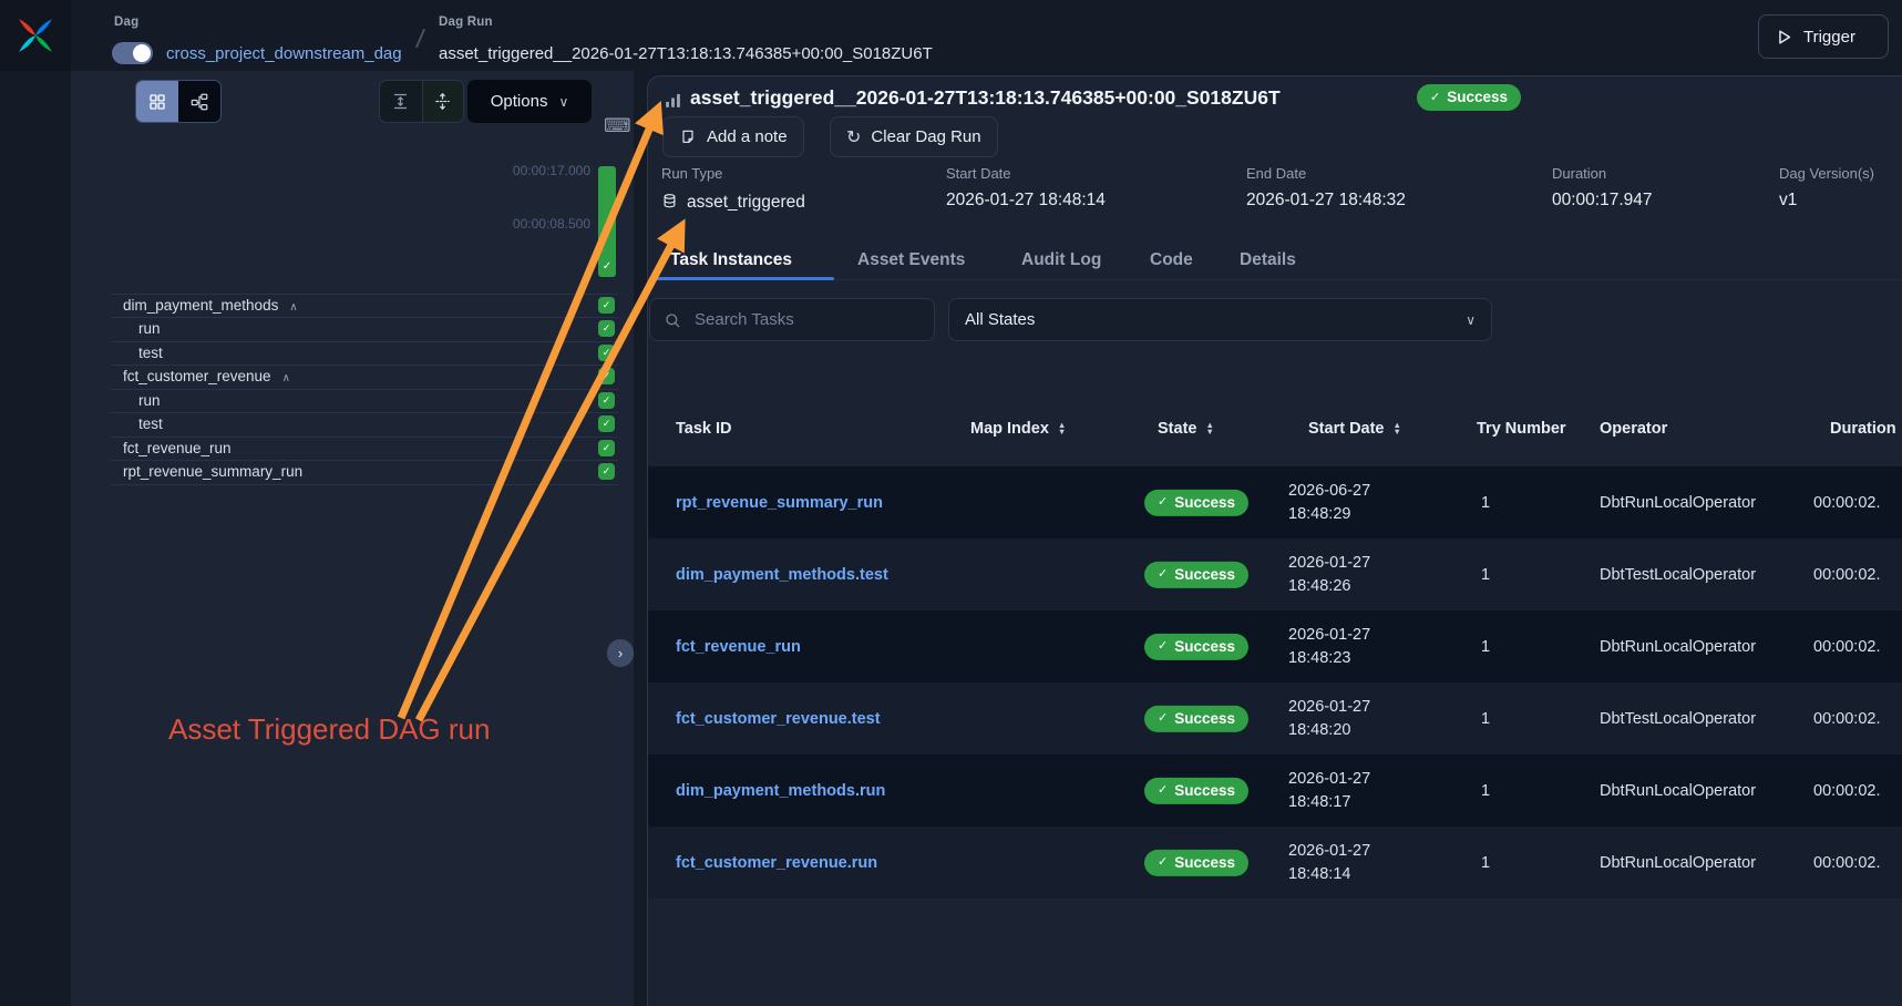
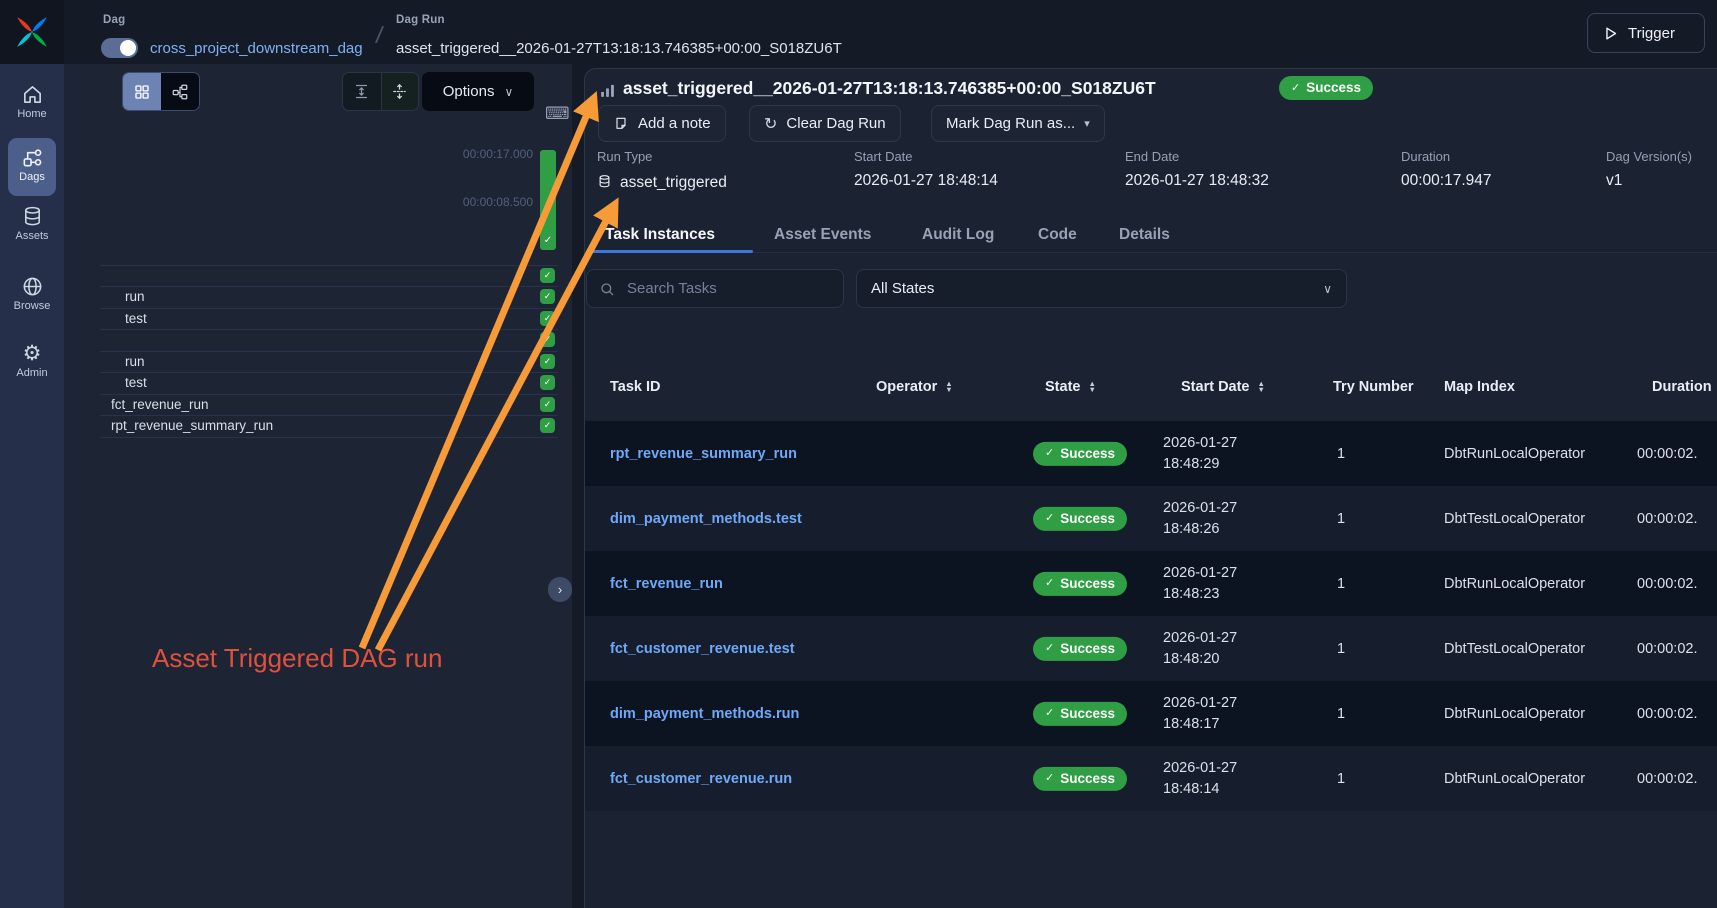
  Dag
  cross_project_downstream_dag
  Dag Run
  asset_triggered__2026-01-27T13:18:13.746385+00:00_S018ZU6T
  Trigger
+ Home
+ Dags
+ Assets
+ Browse
+ ⚙
+ Admin
  Options
  ∨
  ⌨
  00:00:17.000
  00:00:08.500
  ✓
- dim_payment_methods ∧
  run
  test
- fct_customer_revenue ∧
  run
  test
  fct_revenue_run
  rpt_revenue_summary_run
  ✓
  ✓
  ✓
  ✓
  ✓
  ✓
  ✓
  ✓
  ›
  asset_triggered__2026-01-27T13:18:13.746385+00:00_S018ZU6T
  ✓
  Success
  Add a note
  ↻
  Clear Dag Run
+ Mark Dag Run as...
+ ▾
  Run Type
  Start Date
  End Date
  Duration
  Dag Version(s)
  asset_triggered
  2026-01-27 18:48:14
  2026-01-27 18:48:32
  00:00:17.947
  v1
  Task Instances
  Asset Events
  Audit Log
  Code
  Details
  Search Tasks
  All States
  ∨
  Task ID
- Map Index
+ Operator
  ▲
  ▼
  State
  ▲
  ▼
  Start Date
  ▲
  ▼
  Try Number
- Operator
+ Map Index
  Duration
  rpt_revenue_summary_run
  ✓
  Success
- 2026-06-27 18:48:29
+ 2026-01-27 18:48:29
  1
  DbtRunLocalOperator
  00:00:02.
  dim_payment_methods.test
  ✓
  Success
  2026-01-27 18:48:26
  1
  DbtTestLocalOperator
  00:00:02.
  fct_revenue_run
  ✓
  Success
  2026-01-27 18:48:23
  1
  DbtRunLocalOperator
  00:00:02.
  fct_customer_revenue.test
  ✓
  Success
  2026-01-27 18:48:20
  1
  DbtTestLocalOperator
  00:00:02.
  dim_payment_methods.run
  ✓
  Success
  2026-01-27 18:48:17
  1
  DbtRunLocalOperator
  00:00:02.
  fct_customer_revenue.run
  ✓
  Success
  2026-01-27 18:48:14
  1
  DbtRunLocalOperator
  00:00:02.
  Asset Triggered DAG run
